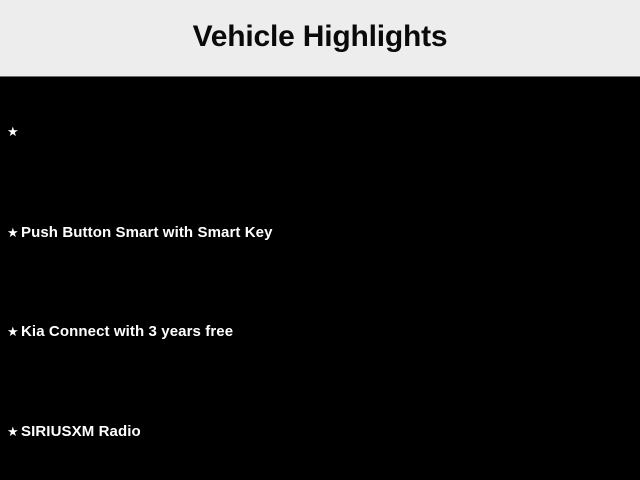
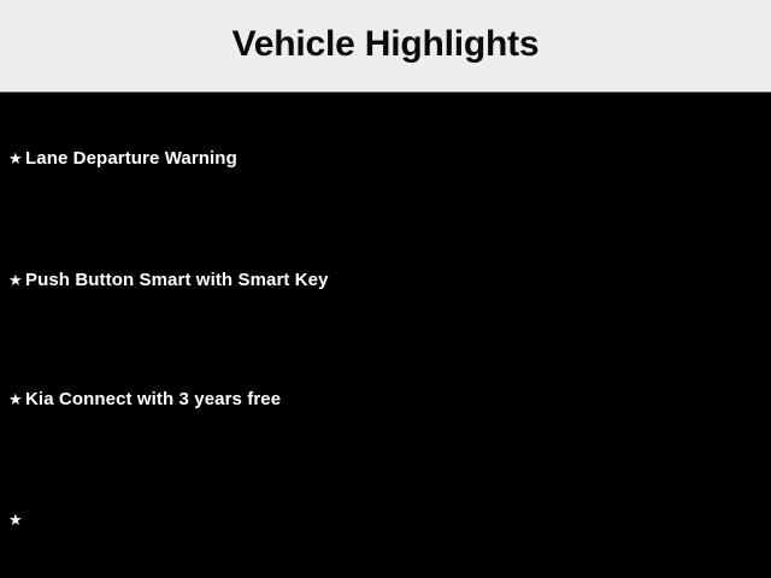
  Vehicle Highlights
  ★
+ Lane Departure Warning
  ★
  Push Button Smart with Smart Key
  ★
  Kia Connect with 3 years free
  ★
- SIRIUSXM Radio
